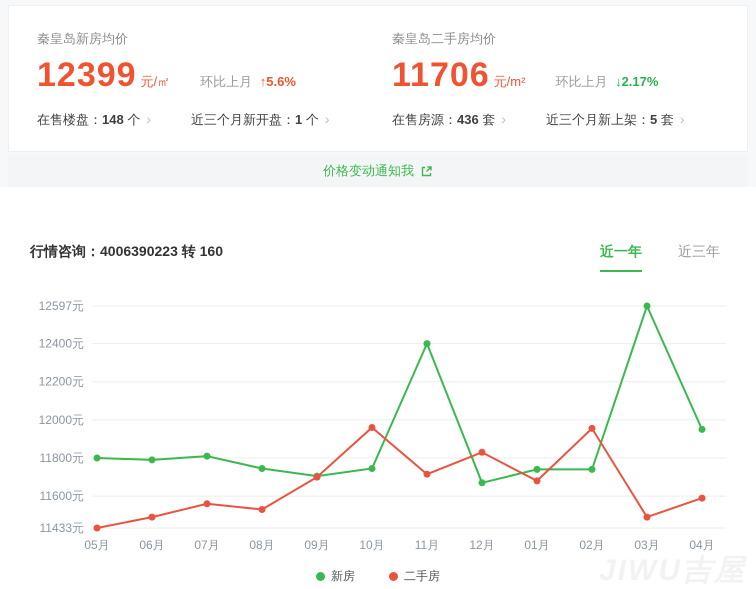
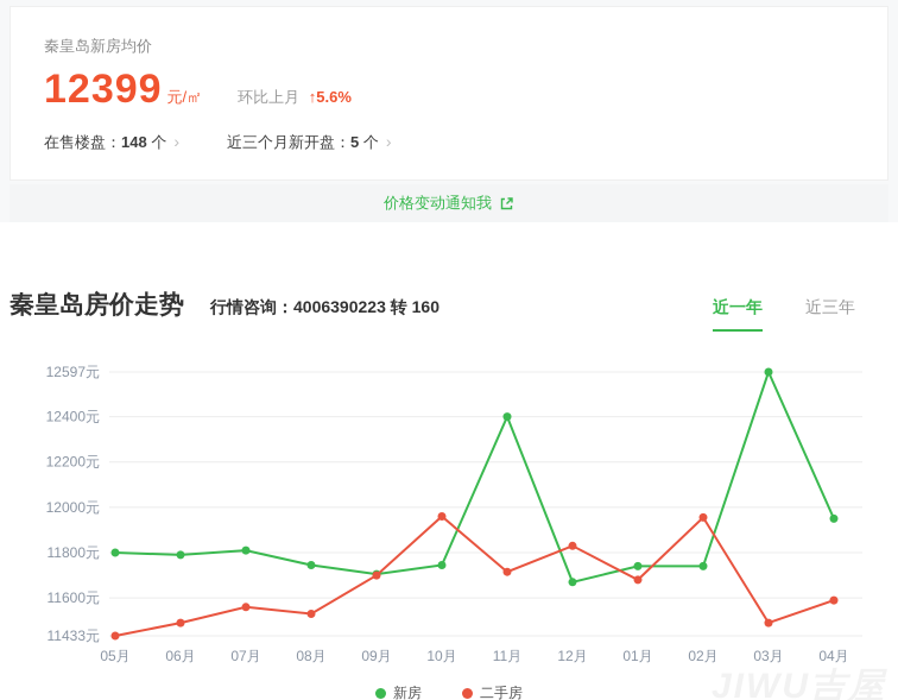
  秦皇岛新房均价
  12399
  元/㎡
  环比上月 ↑5.6%
  在售楼盘：148 个 ›
- 近三个月新开盘：1 个 ›
+ 近三个月新开盘：5 个 ›
- 秦皇岛二手房均价
- 11706
- 元/m²
- 环比上月 ↓2.17%
- 在售房源：436 套 ›
- 近三个月新上架：5 套 ›
  价格变动通知我
+ 秦皇岛房价走势
  行情咨询：4006390223 转 160
  近一年
  近三年
  11433元
  11600元
  11800元
  12000元
  12200元
  12400元
  12597元
  05月
  06月
  07月
  08月
  09月
  10月
  11月
  12月
  01月
  02月
  03月
  04月
  新房
  二手房
